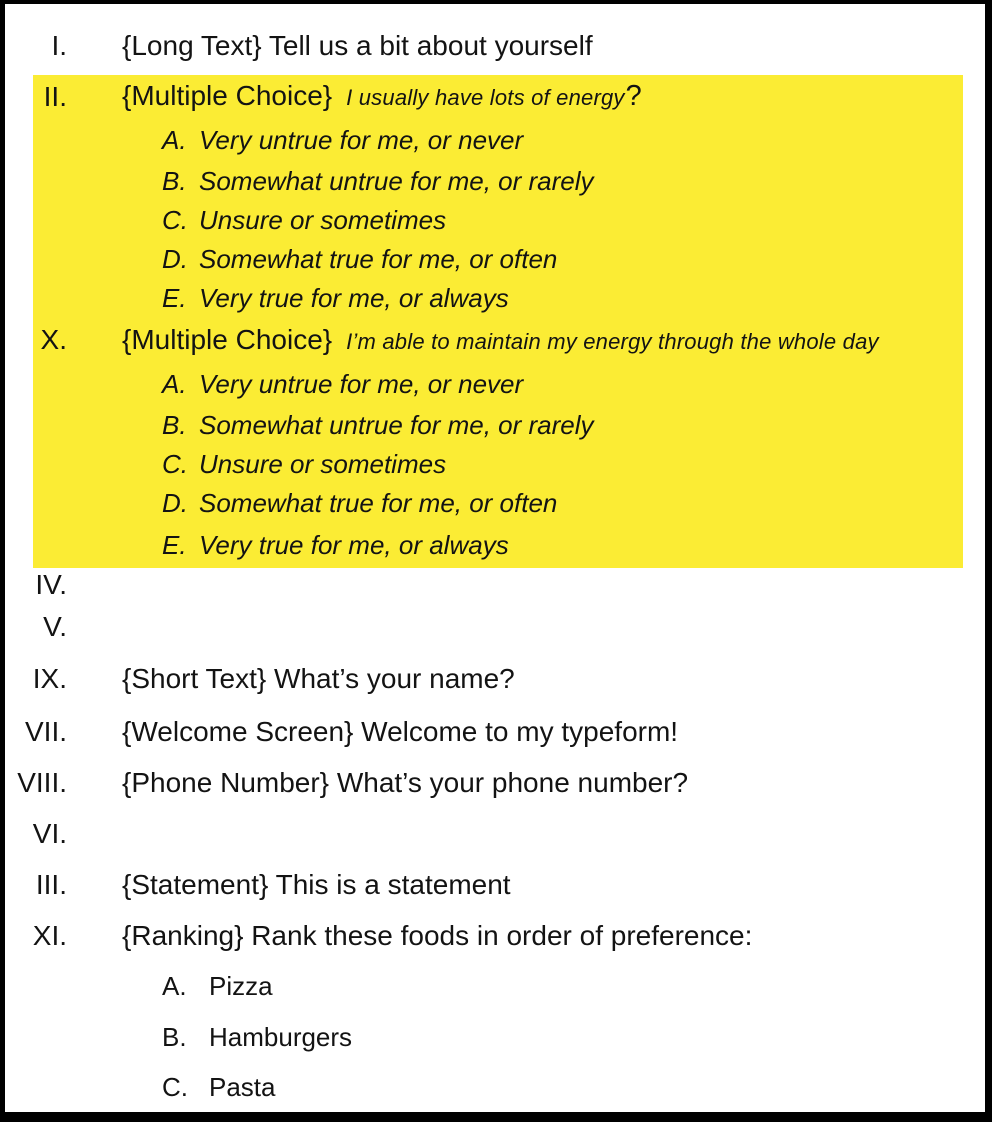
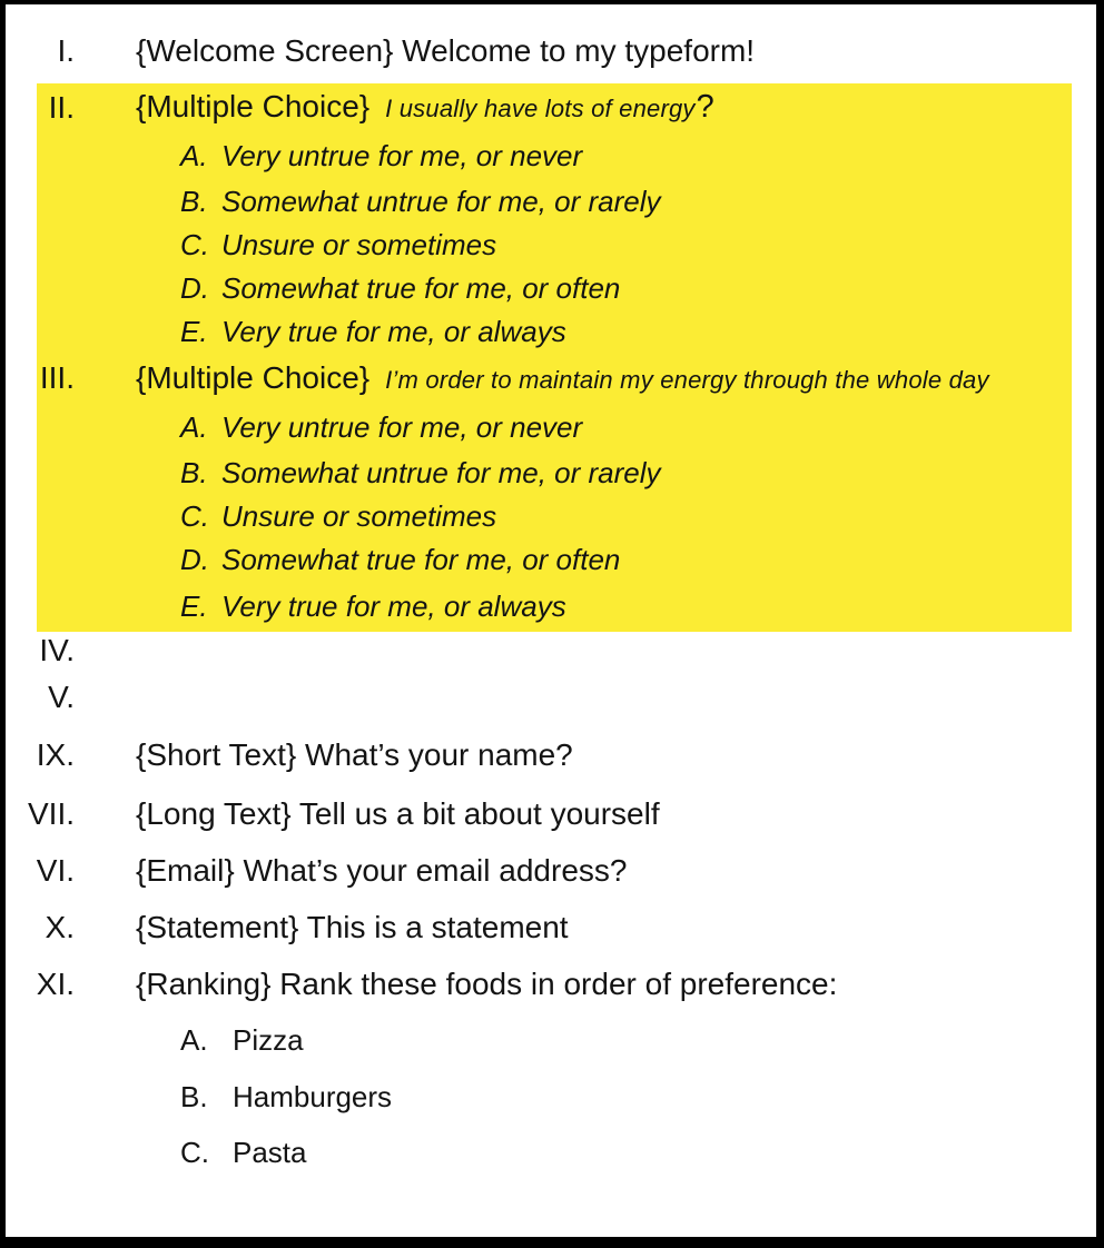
  I.
- {Long Text} Tell us a bit about yourself
+ {Welcome Screen} Welcome to my typeform!
  II.
  {Multiple Choice} I usually have lots of energy?
  A.
  Very untrue for me, or never
  B.
  Somewhat untrue for me, or rarely
  C.
  Unsure or sometimes
  D.
  Somewhat true for me, or often
  E.
  Very true for me, or always
- X.
+ III.
- {Multiple Choice} I’m able to maintain my energy through the whole day
+ {Multiple Choice} I’m order to maintain my energy through the whole day
  A.
  Very untrue for me, or never
  B.
  Somewhat untrue for me, or rarely
  C.
  Unsure or sometimes
  D.
  Somewhat true for me, or often
  E.
  Very true for me, or always
  IV.
  V.
  IX.
  {Short Text} What’s your name?
  VII.
- {Welcome Screen} Welcome to my typeform!
+ {Long Text} Tell us a bit about yourself
- VIII.
- {Phone Number} What’s your phone number?
  VI.
+ {Email} What’s your email address?
- III.
+ X.
  {Statement} This is a statement
  XI.
  {Ranking} Rank these foods in order of preference:
  A.
  Pizza
  B.
  Hamburgers
  C.
  Pasta
